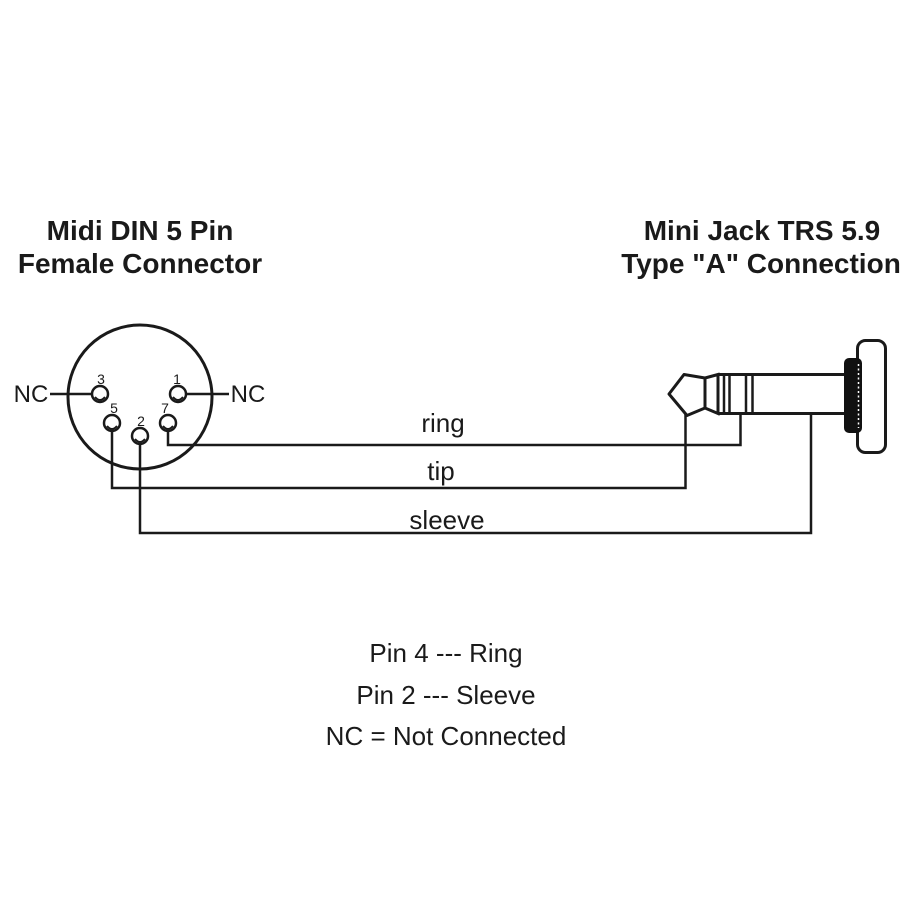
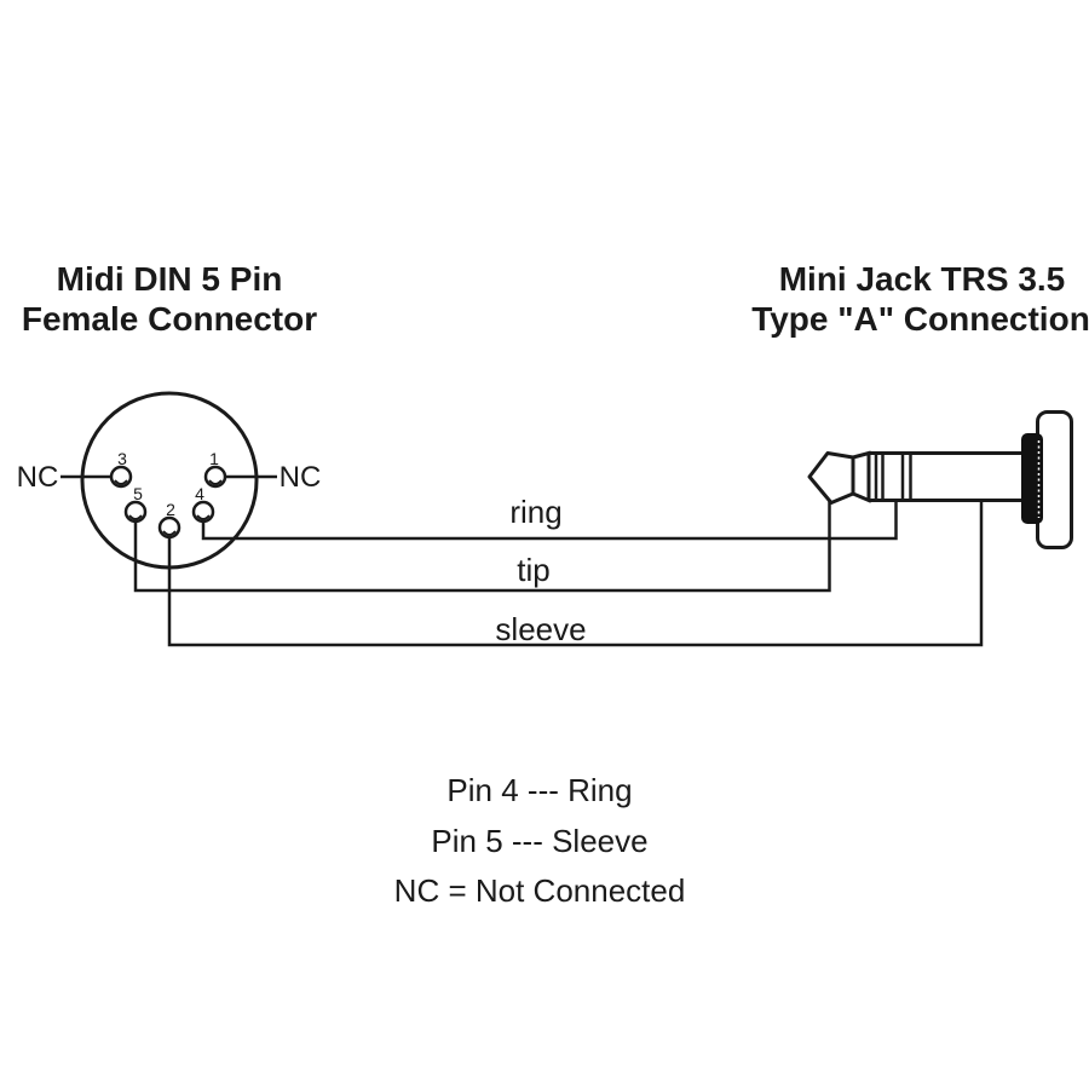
  3
  1
  5
  2
- 7
+ 4
  Midi DIN 5 Pin
  Female Connector
- Mini Jack TRS 5.9
+ Mini Jack TRS 3.5
  Type "A" Connection
  NC
  NC
  ring
  tip
  sleeve
  Pin 4 --- Ring
- Pin 2 --- Sleeve
+ Pin 5 --- Sleeve
  NC = Not Connected
